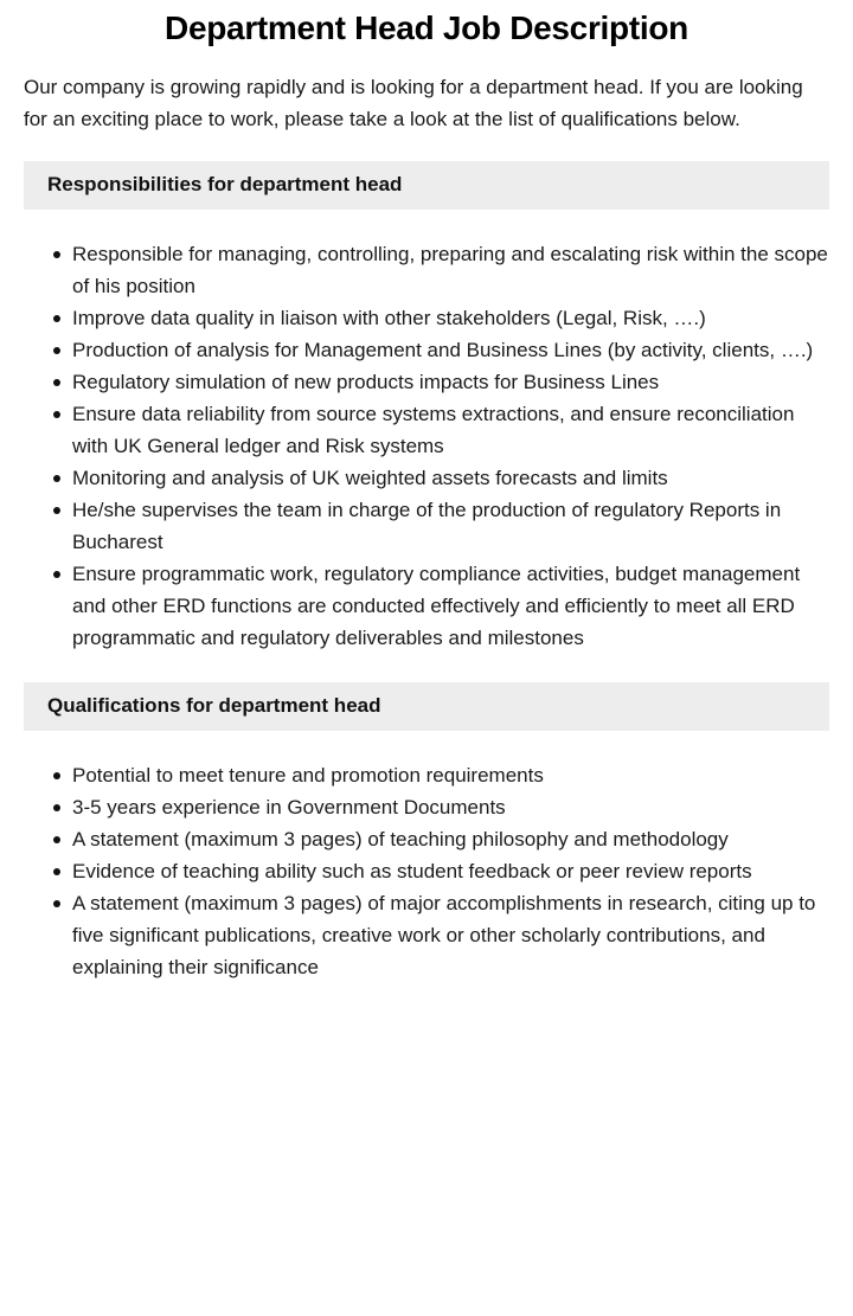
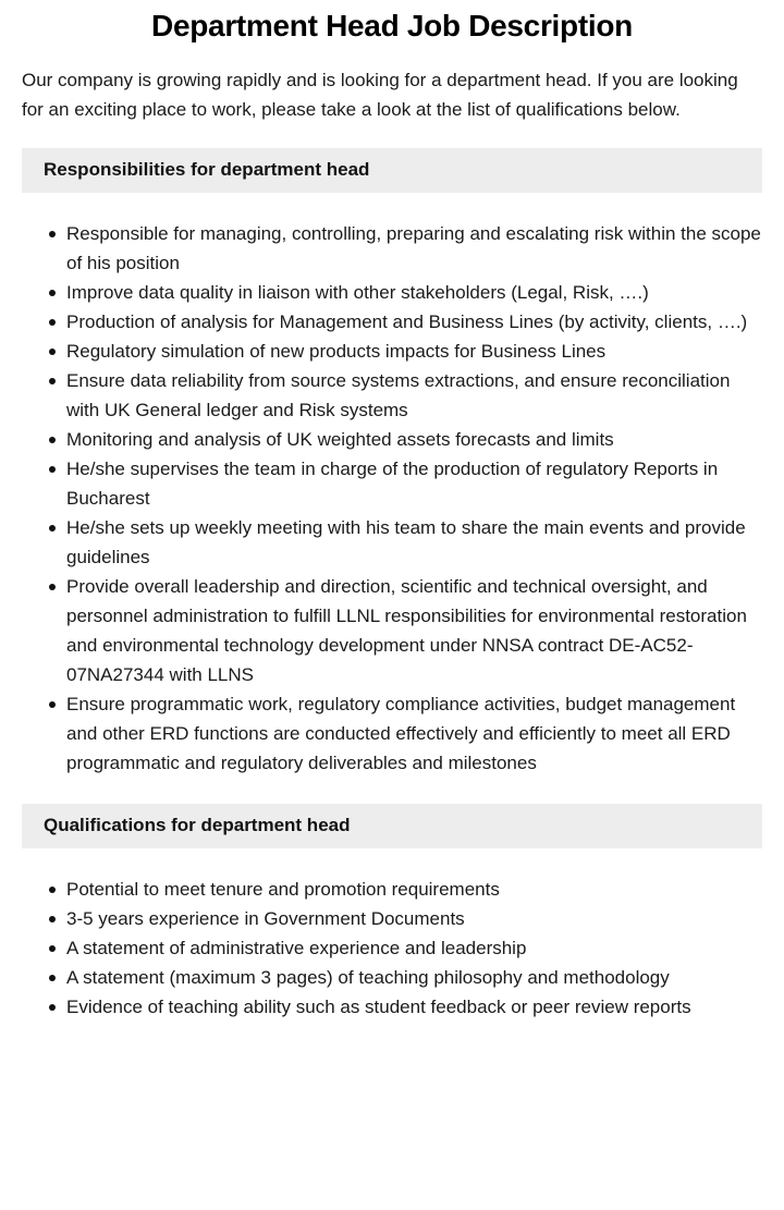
  Department Head Job Description
  Our company is growing rapidly and is looking for a department head. If you are looking for an exciting place to work, please take a look at the list of qualifications below.
  Responsibilities for department head
  Responsible for managing, controlling, preparing and escalating risk within the scope of his position
  Improve data quality in liaison with other stakeholders (Legal, Risk, ….)
  Production of analysis for Management and Business Lines (by activity, clients, ….)
  Regulatory simulation of new products impacts for Business Lines
  Ensure data reliability from source systems extractions, and ensure reconciliation with UK General ledger and Risk systems
  Monitoring and analysis of UK weighted assets forecasts and limits
  He/she supervises the team in charge of the production of regulatory Reports in Bucharest
+ He/she sets up weekly meeting with his team to share the main events and provide guidelines
+ Provide overall leadership and direction, scientific and technical oversight, and personnel administration to fulfill LLNL responsibilities for environmental restoration and environmental technology development under NNSA contract DE-AC52-07NA27344 with LLNS
  Ensure programmatic work, regulatory compliance activities, budget management and other ERD functions are conducted effectively and efficiently to meet all ERD programmatic and regulatory deliverables and milestones
  Qualifications for department head
  Potential to meet tenure and promotion requirements
  3-5 years experience in Government Documents
+ A statement of administrative experience and leadership
  A statement (maximum 3 pages) of teaching philosophy and methodology
  Evidence of teaching ability such as student feedback or peer review reports
- A statement (maximum 3 pages) of major accomplishments in research, citing up to five significant publications, creative work or other scholarly contributions, and explaining their significance
